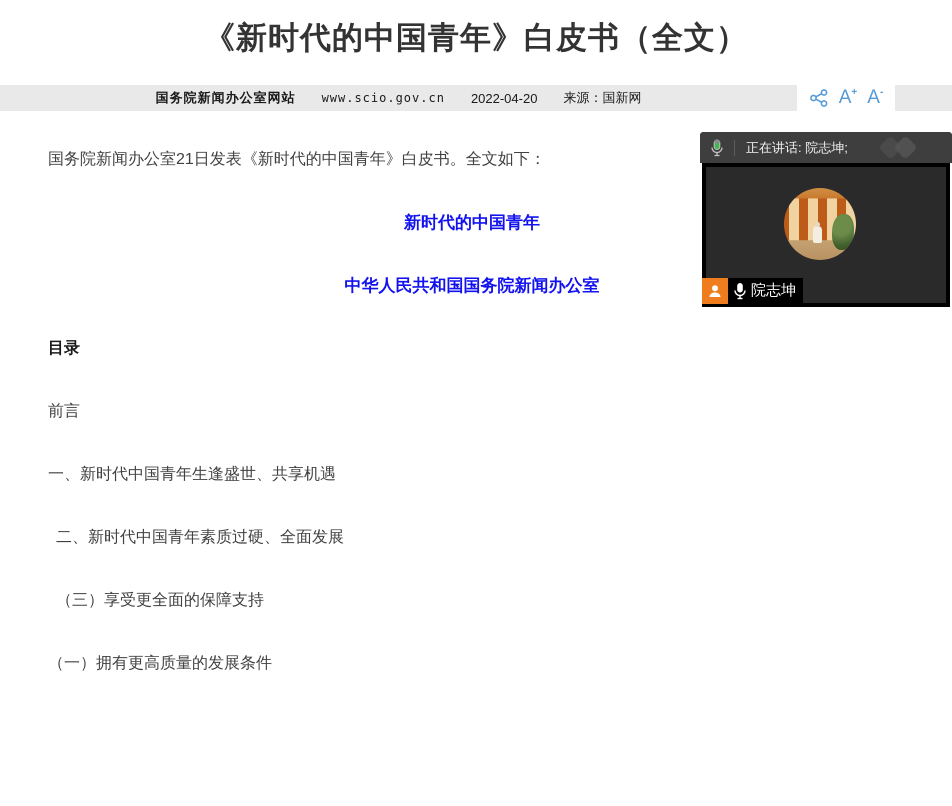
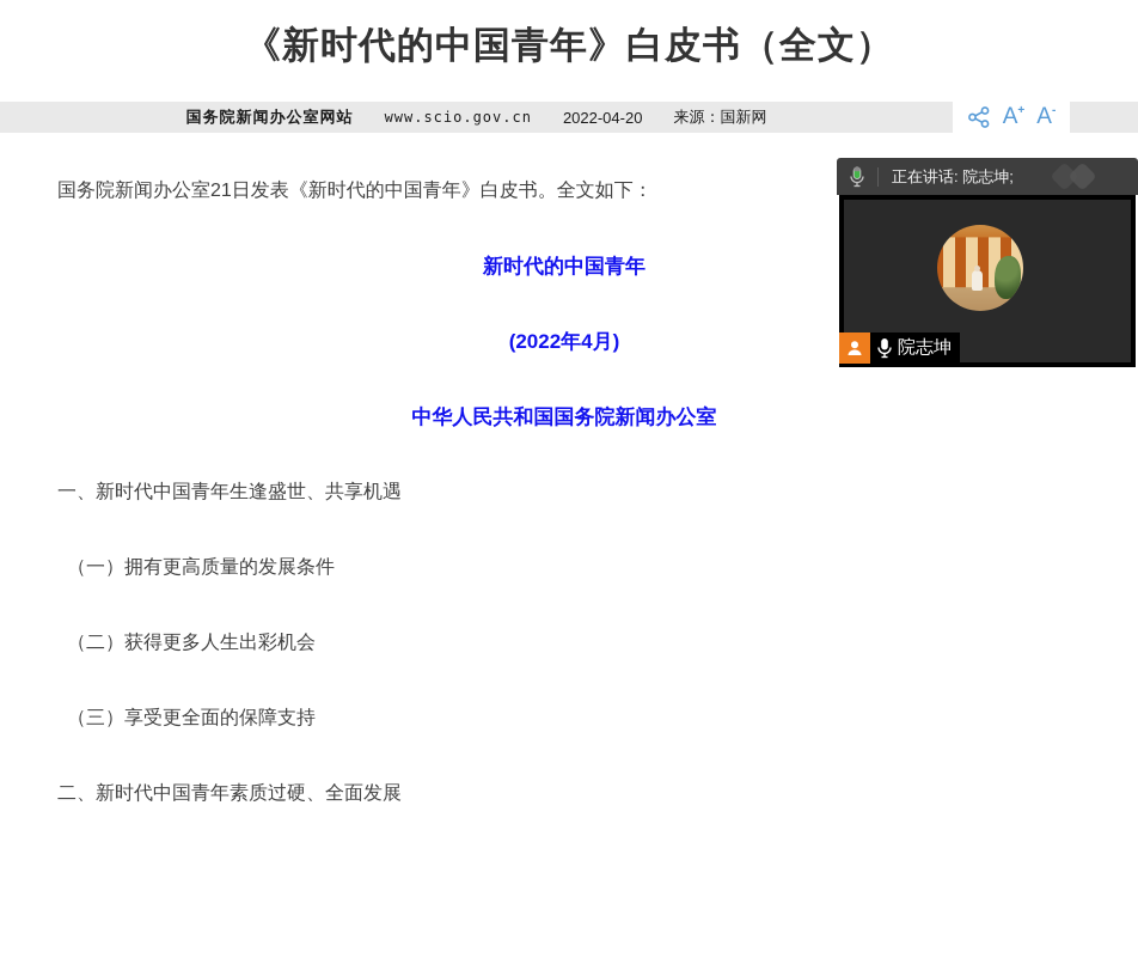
  《新时代的中国青年》白皮书（全文）
  国务院新闻办公室网站
  www.scio.gov.cn
  2022-04-20
  来源：国新网
  A
  +
  A
  -
  国务院新闻办公室21日发表《新时代的中国青年》白皮书。全文如下：
  新时代的中国青年
+ (2022年4月)
  中华人民共和国国务院新闻办公室
- 目录
- 前言
  一、新时代中国青年生逢盛世、共享机遇
- 二、新时代中国青年素质过硬、全面发展
+ （一）拥有更高质量的发展条件
+ （二）获得更多人生出彩机会
  （三）享受更全面的保障支持
- （一）拥有更高质量的发展条件
+ 二、新时代中国青年素质过硬、全面发展
  正在讲话: 院志坤;
  院志坤
